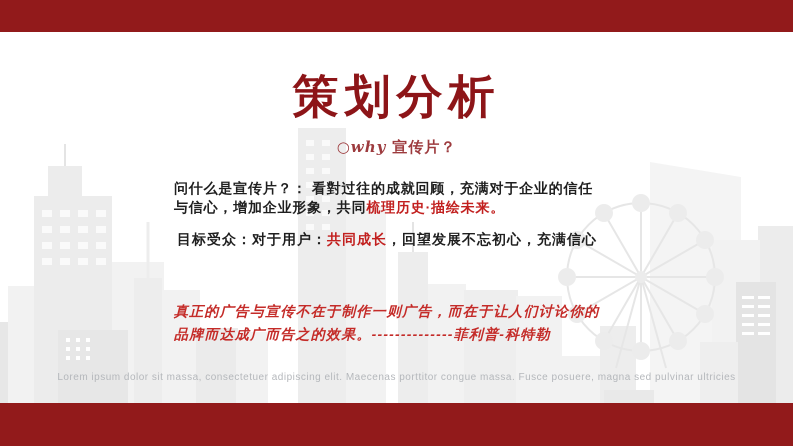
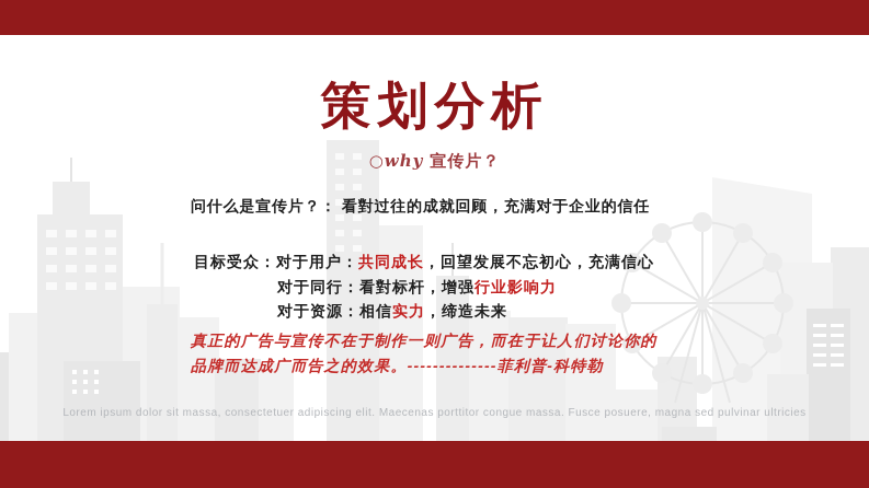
  策划分析
  ○why 宣传片？
  问什么是宣传片？： 看對过往的成就回顾，充满对于企业的信任
- 与信心，增加企业形象，共同梳理历史·描绘未来。
  目标受众：对于用户：共同成长，回望发展不忘初心，充满信心
+ 对于同行：看對标杆，增强行业影响力
+ 对于资源：相信实力，缔造未来
  真正的广告与宣传不在于制作一则广告，而在于让人们讨论你的
  品牌而达成广而告之的效果。--------------菲利普-科特勒
  Lorem ipsum dolor sit massa, consectetuer adipiscing elit. Maecenas porttitor congue massa. Fusce posuere, magna sed pulvinar ultricies
